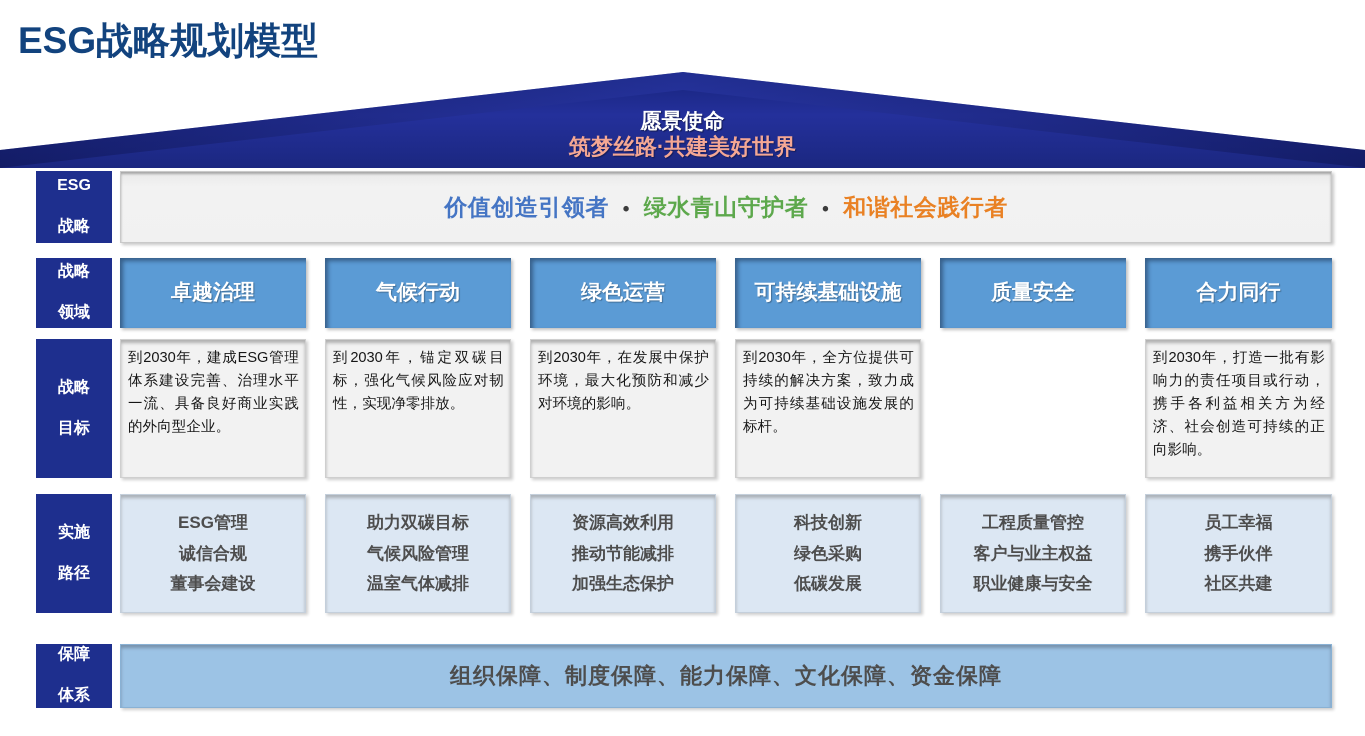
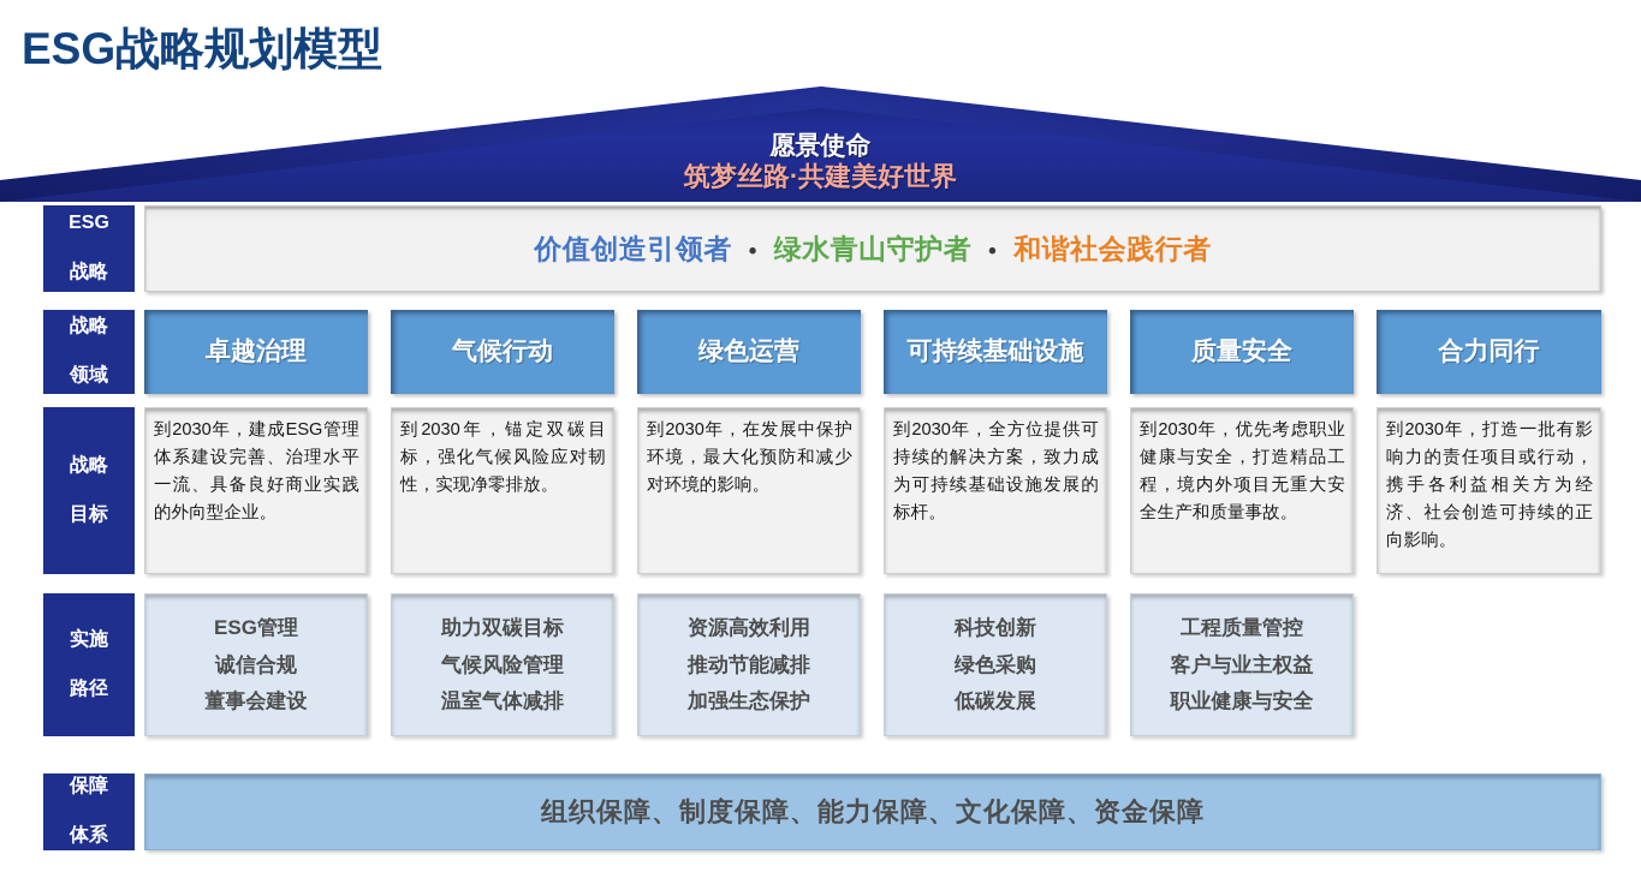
  ESG战略规划模型
  愿景使命
  筑梦丝路·共建美好世界
  ESG
  战略
  价值创造引领者 • 绿水青山守护者 • 和谐社会践行者
  战略
  领域
  卓越治理
  气候行动
  绿色运营
  可持续基础设施
  质量安全
  合力同行
  战略
  目标
  到2030年，建成ESG管理体系建设完善、治理水平一流、具备良好商业实践的外向型企业。
  到2030年，锚定双碳目标，强化气候风险应对韧性，实现净零排放。
  到2030年，在发展中保护环境，最大化预防和减少对环境的影响。
  到2030年，全方位提供可持续的解决方案，致力成为可持续基础设施发展的标杆。
+ 到2030年，优先考虑职业健康与安全，打造精品工程，境内外项目无重大安全生产和质量事故。
  到2030年，打造一批有影响力的责任项目或行动，携手各利益相关方为经济、社会创造可持续的正向影响。
  实施
  路径
  ESG管理
  诚信合规
  董事会建设
  助力双碳目标
  气候风险管理
  温室气体减排
  资源高效利用
  推动节能减排
  加强生态保护
  科技创新
  绿色采购
  低碳发展
  工程质量管控
  客户与业主权益
  职业健康与安全
- 员工幸福
- 携手伙伴
- 社区共建
  保障
  体系
  组织保障、制度保障、能力保障、文化保障、资金保障
